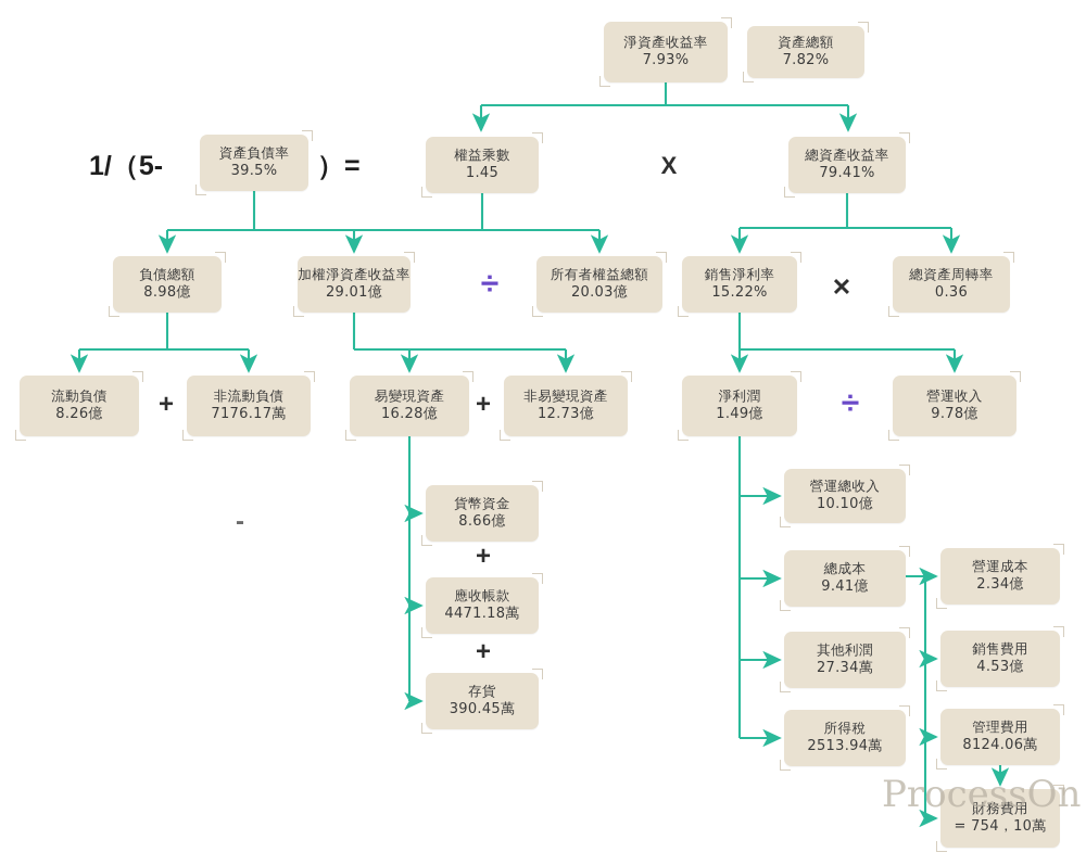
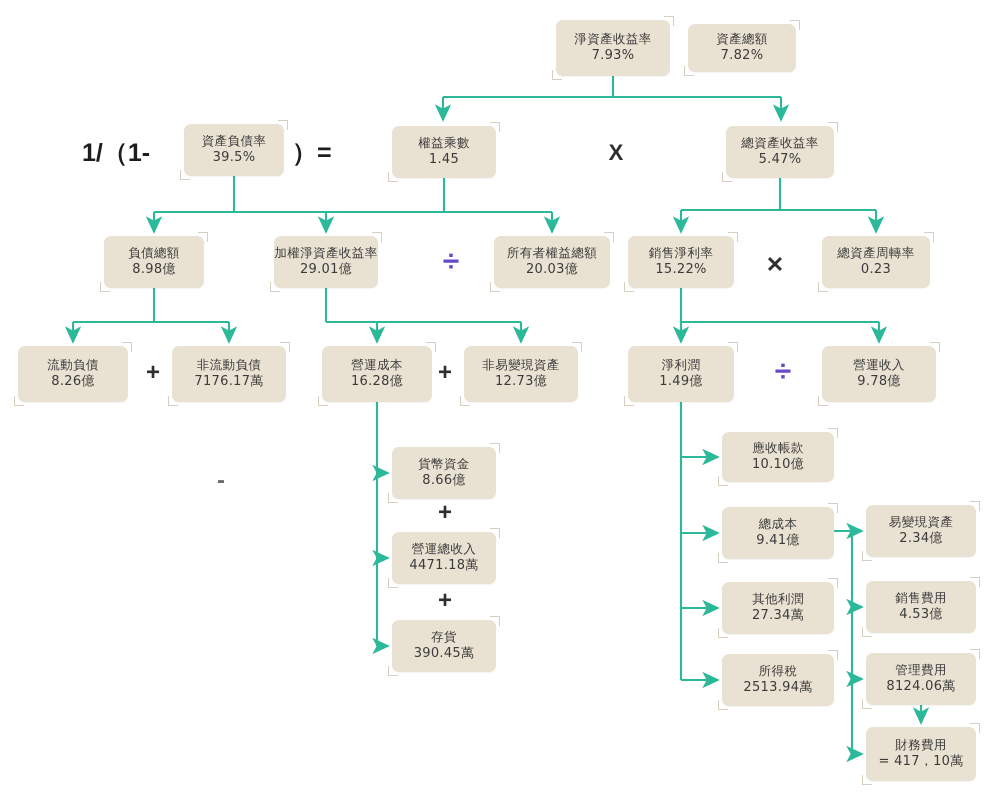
- 1/（5-
+ 1/（1-
  ）=
  淨資產收益率
  7.93%
  資產總額
  7.82%
  資產負債率
  39.5%
  權益乘數
  1.45
  總資產收益率
- 79.41%
+ 5.47%
  負債總額
  8.98億
  加權淨資產收益率
  29.01億
  所有者權益總額
  20.03億
  銷售淨利率
  15.22%
  總資產周轉率
- 0.36
+ 0.23
  流動負債
  8.26億
  非流動負債
  7176.17萬
- 易變現資產
+ 營運成本
  16.28億
  非易變現資產
  12.73億
  淨利潤
  1.49億
  營運收入
  9.78億
  貨幣資金
  8.66億
- 應收帳款
+ 營運總收入
  4471.18萬
  存貨
  390.45萬
- 營運總收入
+ 應收帳款
  10.10億
  總成本
  9.41億
  其他利潤
  27.34萬
  所得稅
  2513.94萬
- 營運成本
+ 易變現資產
  2.34億
  銷售費用
  4.53億
  管理費用
  8124.06萬
  財務費用
- = 754，10萬
+ = 417，10萬
  X
  ÷
  ✕
  +
  +
  ÷
  -
  +
  +
- ProcessOn
